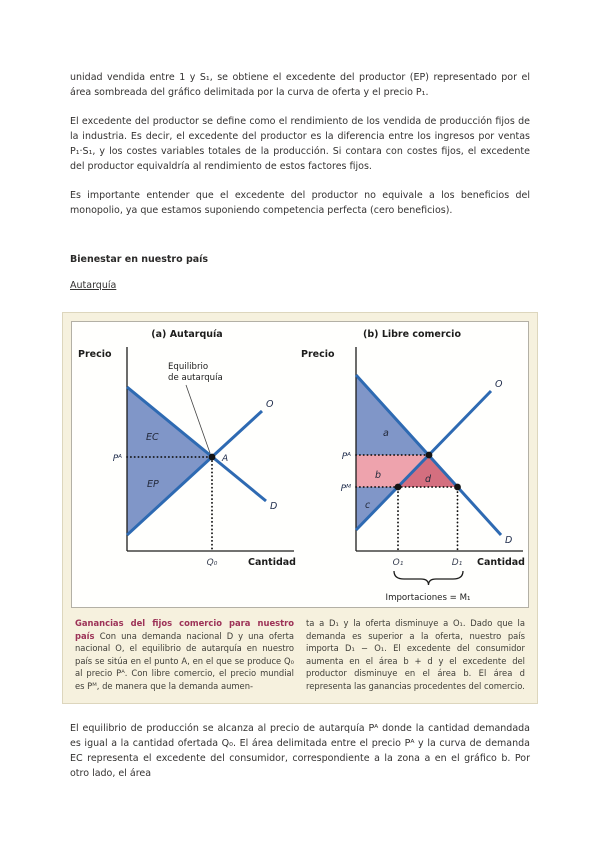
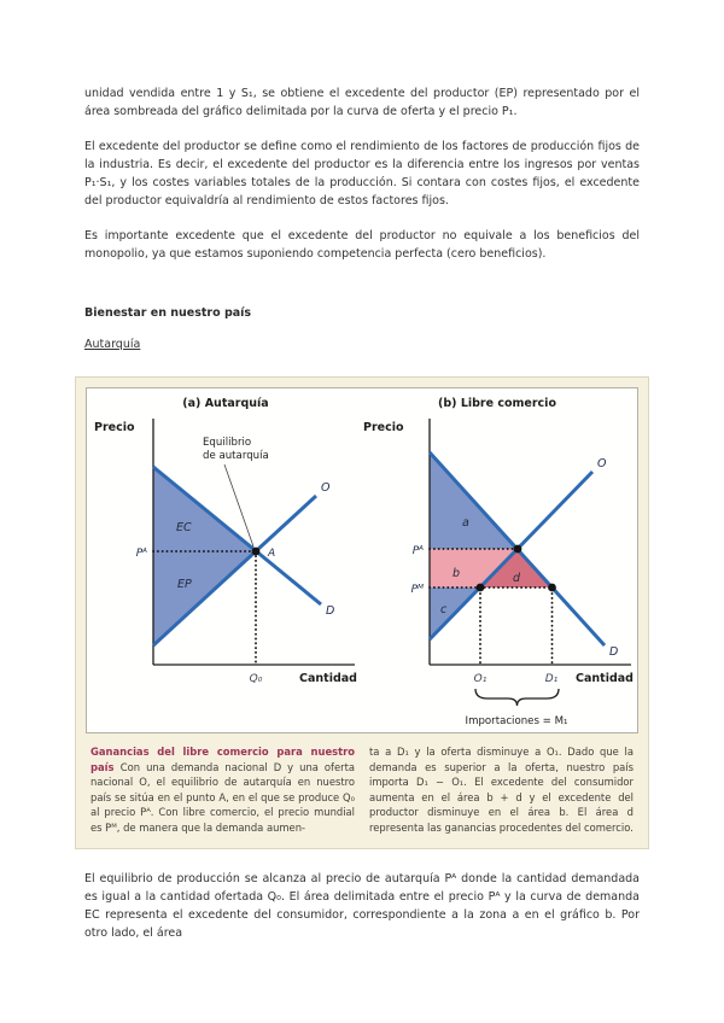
  unidad vendida entre 1 y S₁, se obtiene el excedente del productor (EP) representado por el área sombreada del gráfico delimitada por la curva de oferta y el precio P₁.
- El excedente del productor se define como el rendimiento de los vendida de producción fijos de la industria. Es decir, el excedente del productor es la diferencia entre los ingresos por ventas P₁·S₁, y los costes variables totales de la producción. Si contara con costes fijos, el excedente del productor equivaldría al rendimiento de estos factores fijos.
+ El excedente del productor se define como el rendimiento de los factores de producción fijos de la industria. Es decir, el excedente del productor es la diferencia entre los ingresos por ventas P₁·S₁, y los costes variables totales de la producción. Si contara con costes fijos, el excedente del productor equivaldría al rendimiento de estos factores fijos.
- Es importante entender que el excedente del productor no equivale a los beneficios del monopolio, ya que estamos suponiendo competencia perfecta (cero beneficios).
+ Es importante excedente que el excedente del productor no equivale a los beneficios del monopolio, ya que estamos suponiendo competencia perfecta (cero beneficios).
  Bienestar en nuestro país
  Autarquía
  (a) Autarquía
  Precio
  Cantidad
  Equilibrio
  de autarquía
  O
  D
  EC
  EP
  Pᴬ
  A
  Q₀
  (b) Libre comercio
  Precio
  Cantidad
  O
  D
  a
  b
  c
  d
  Pᴬ
  Pᴹ
  O₁
  D₁
  Importaciones = M₁
- Ganancias del fijos comercio para nuestro país Con una demanda nacional D y una oferta nacional O, el equilibrio de autarquía en nuestro país se sitúa en el punto A, en el que se produce Q₀ al precio Pᴬ. Con libre comercio, el precio mundial es Pᴹ, de manera que la demanda aumen-
+ Ganancias del libre comercio para nuestro país Con una demanda nacional D y una oferta nacional O, el equilibrio de autarquía en nuestro país se sitúa en el punto A, en el que se produce Q₀ al precio Pᴬ. Con libre comercio, el precio mundial es Pᴹ, de manera que la demanda aumen-
  ta a D₁ y la oferta disminuye a O₁. Dado que la demanda es superior a la oferta, nuestro país importa D₁ − O₁. El excedente del consumidor aumenta en el área b + d y el excedente del productor disminuye en el área b. El área d representa las ganancias procedentes del comercio.
  El equilibrio de producción se alcanza al precio de autarquía Pᴬ donde la cantidad demandada es igual a la cantidad ofertada Q₀. El área delimitada entre el precio Pᴬ y la curva de demanda EC representa el excedente del consumidor, correspondiente a la zona a en el gráfico b. Por otro lado, el área
